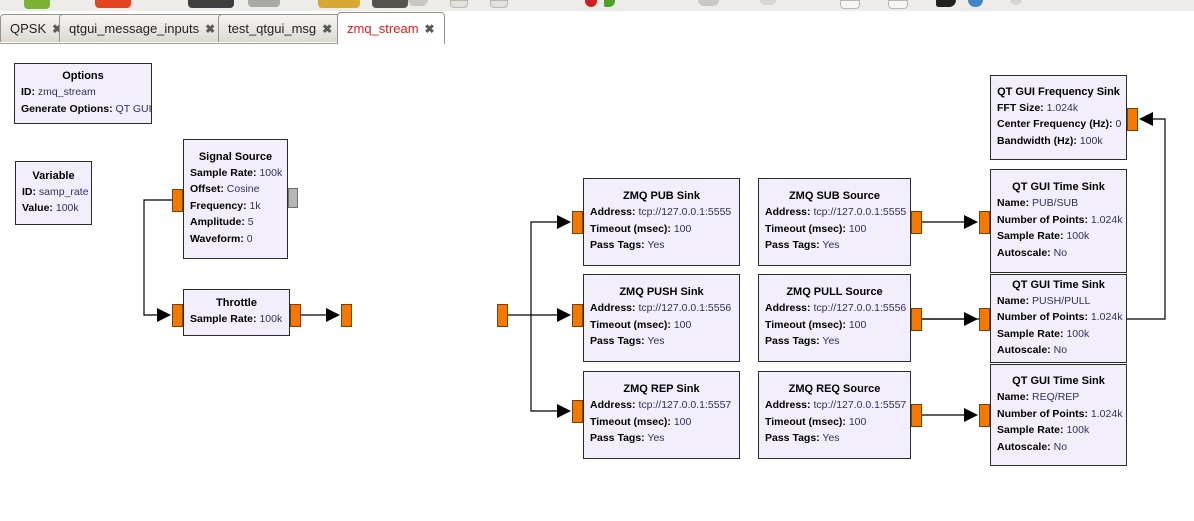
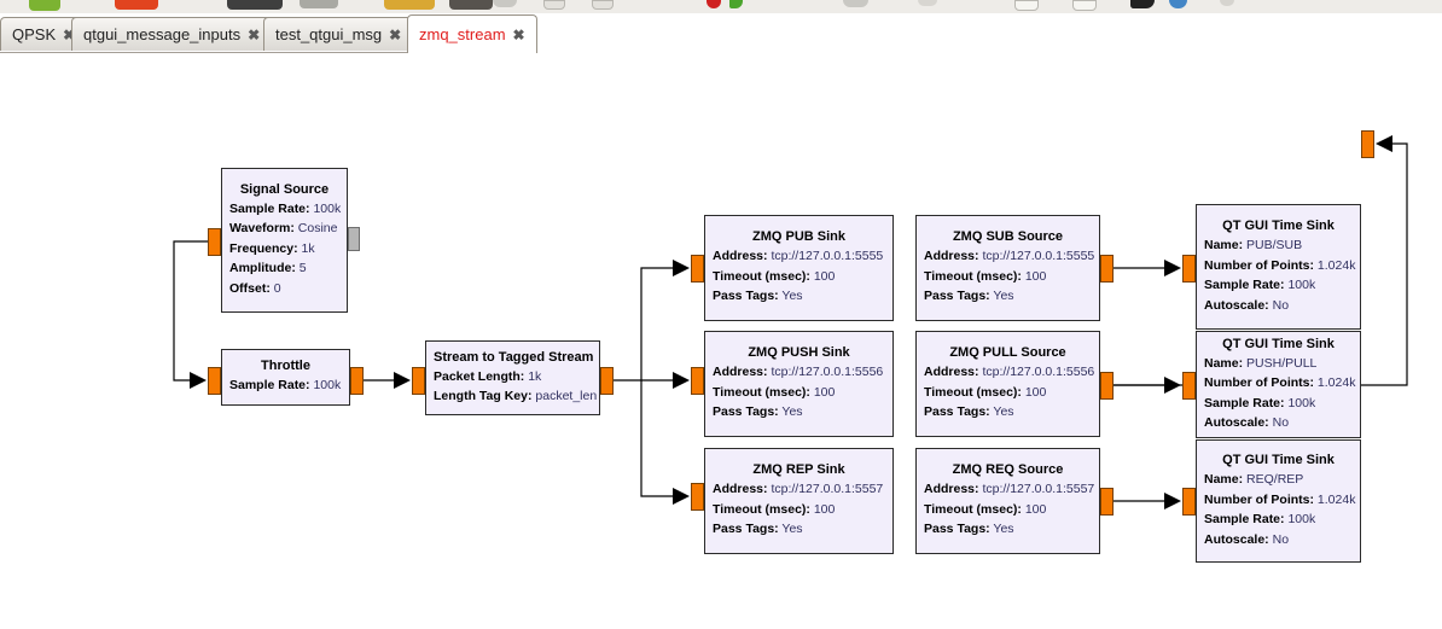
  QPSK
  ✖
  qtgui_message_inputs
  ✖
  test_qtgui_msg
  ✖
  zmq_stream
  ✖
- Options
- ID: zmq_stream
- Generate Options: QT GUI
- Variable
- ID: samp_rate
- Value: 100k
  Signal Source
  Sample Rate: 100k
- Offset: Cosine
+ Waveform: Cosine
  Frequency: 1k
  Amplitude: 5
- Waveform: 0
+ Offset: 0
  Throttle
  Sample Rate: 100k
+ Stream to Tagged Stream
+ Packet Length: 1k
+ Length Tag Key: packet_len
  ZMQ PUB Sink
  Address: tcp://127.0.0.1:5555
  Timeout (msec): 100
  Pass Tags: Yes
  ZMQ PUSH Sink
  Address: tcp://127.0.0.1:5556
  Timeout (msec): 100
  Pass Tags: Yes
  ZMQ REP Sink
  Address: tcp://127.0.0.1:5557
  Timeout (msec): 100
  Pass Tags: Yes
  ZMQ SUB Source
  Address: tcp://127.0.0.1:5555
  Timeout (msec): 100
  Pass Tags: Yes
  ZMQ PULL Source
  Address: tcp://127.0.0.1:5556
  Timeout (msec): 100
  Pass Tags: Yes
  ZMQ REQ Source
  Address: tcp://127.0.0.1:5557
  Timeout (msec): 100
  Pass Tags: Yes
- QT GUI Frequency Sink
- FFT Size: 1.024k
- Center Frequency (Hz): 0
- Bandwidth (Hz): 100k
  QT GUI Time Sink
  Name: PUB/SUB
  Number of Points: 1.024k
  Sample Rate: 100k
  Autoscale: No
  QT GUI Time Sink
  Name: PUSH/PULL
  Number of Points: 1.024k
  Sample Rate: 100k
  Autoscale: No
  QT GUI Time Sink
  Name: REQ/REP
  Number of Points: 1.024k
  Sample Rate: 100k
  Autoscale: No
